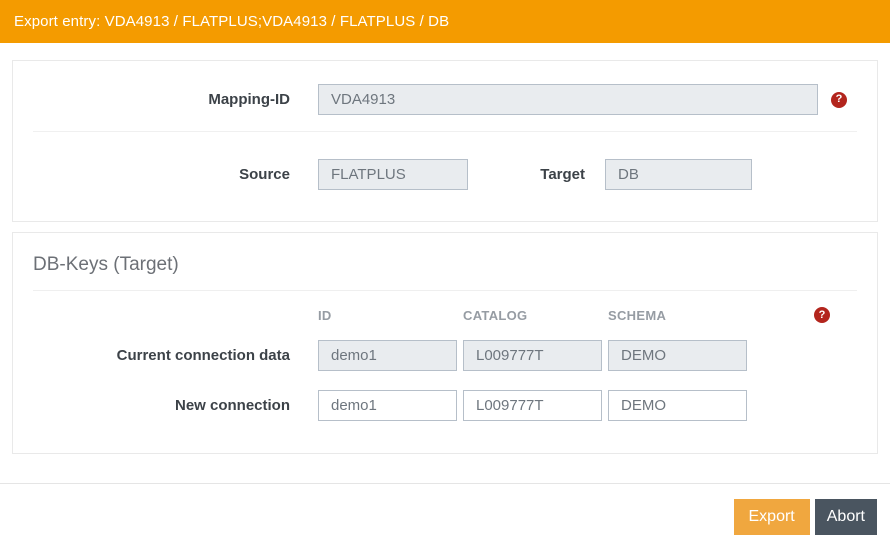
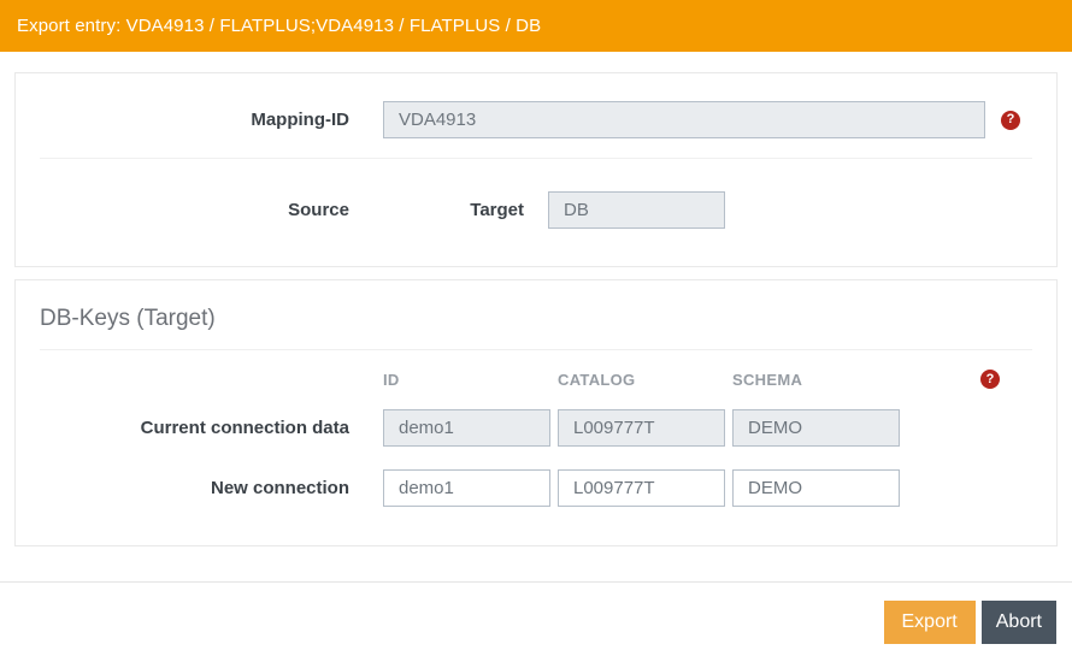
  Export entry: VDA4913 / FLATPLUS;VDA4913 / FLATPLUS / DB
  Mapping-ID
  VDA4913
  ?
  Source
- FLATPLUS
  Target
  DB
  DB-Keys (Target)
  ID
  CATALOG
  SCHEMA
  ?
  Current connection data
  demo1
  L009777T
  DEMO
  New connection
  demo1
  L009777T
  DEMO
  Export
  Abort
